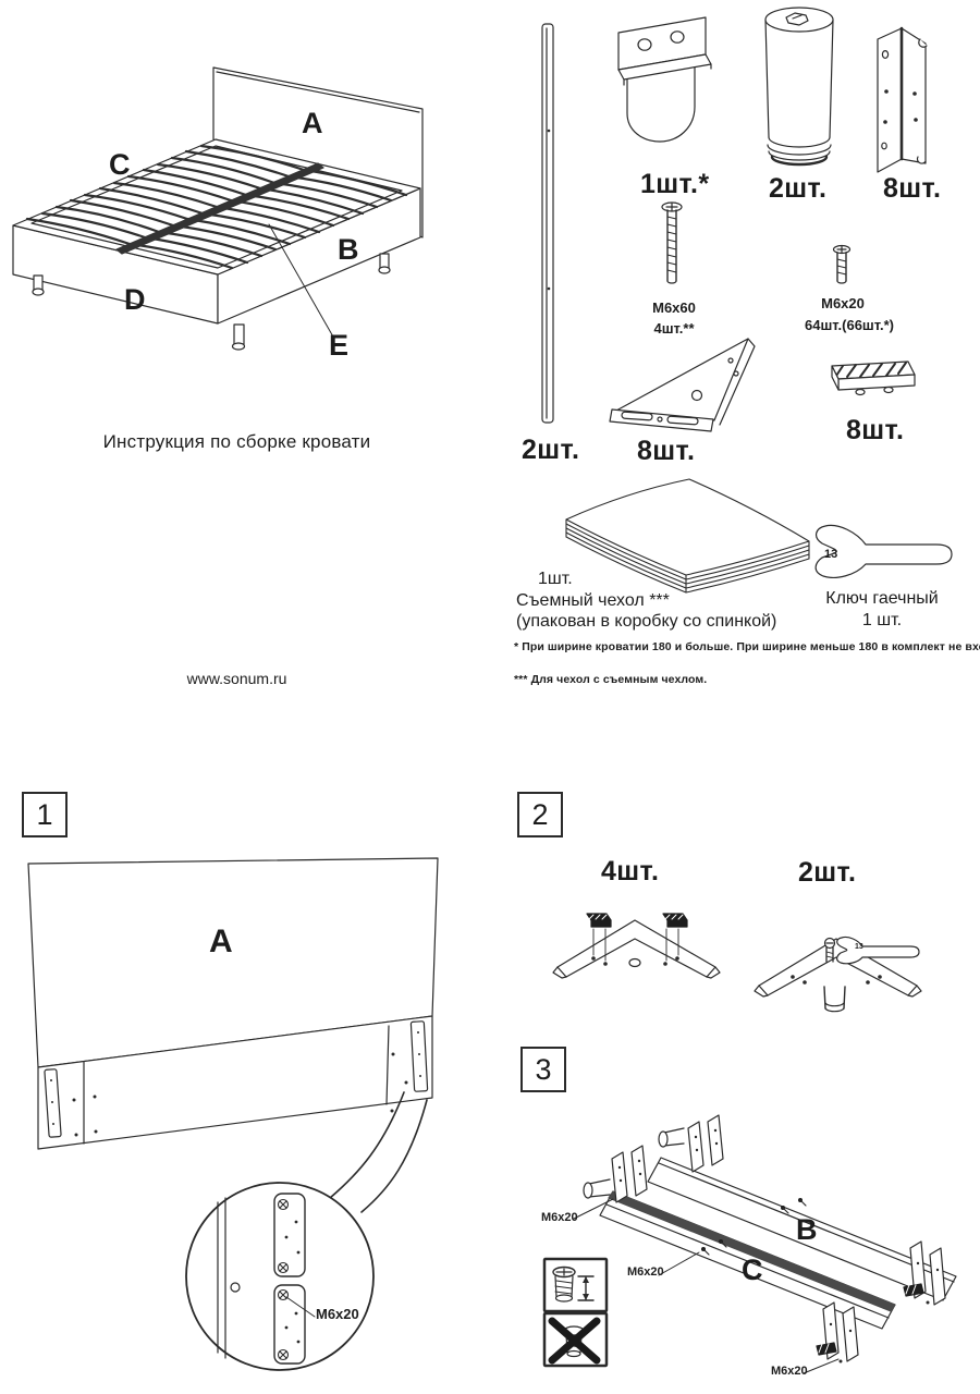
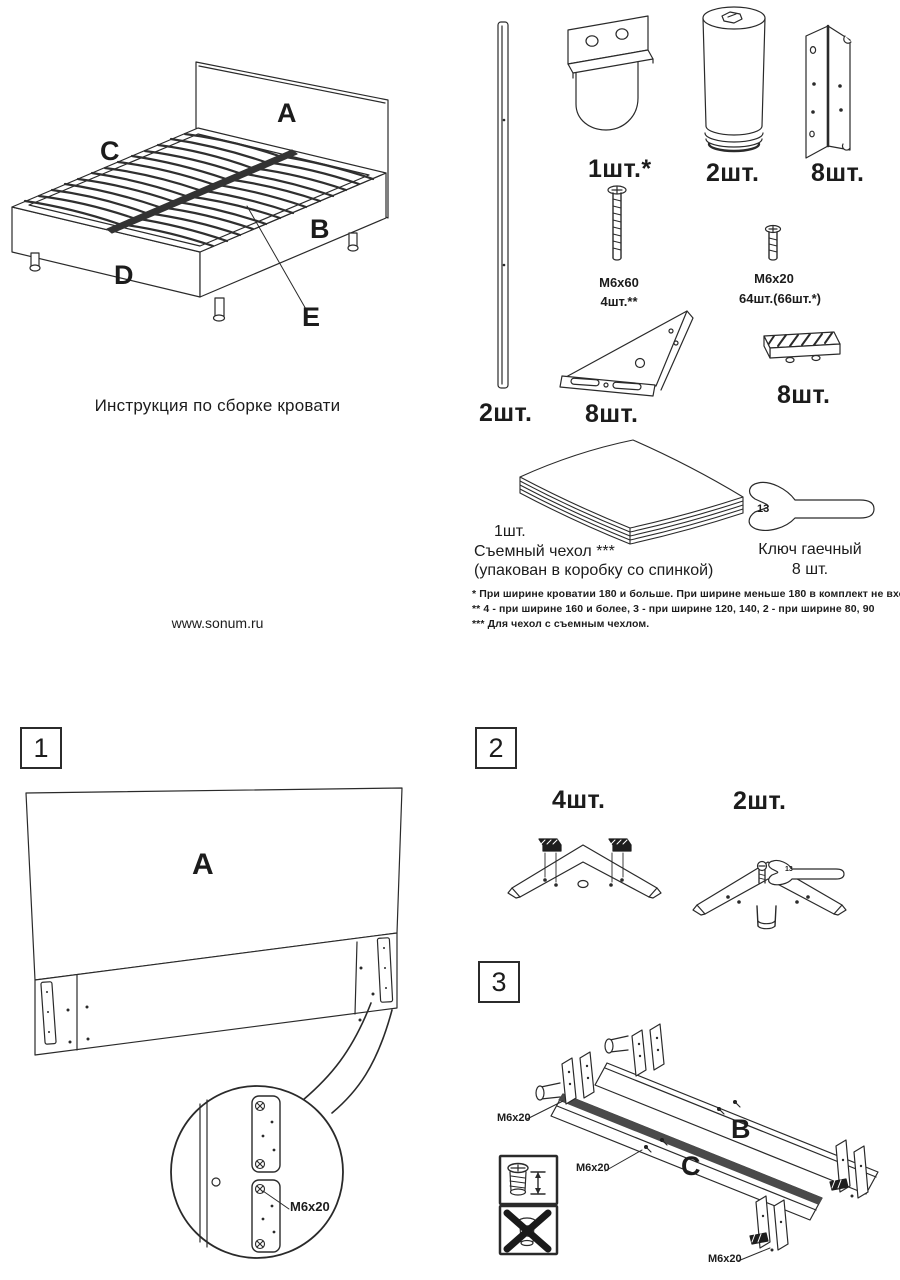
  Инструкция по сборке кровати
  www.sonum.ru
  A
  C
  B
  D
  E
  2шт.
  1шт.*
  2шт.
  8шт.
  M6x60
  4шт.**
  M6x20
  64шт.(66шт.*)
  8шт.
  8шт.
  1шт.
  Съемный чехол ***
  (упакован в коробку со спинкой)
  13
  Ключ гаечный
- 1 шт.
+ 8 шт.
  * При ширине кроватии 180 и больше. При ширине меньше 180 в комплект не вх
+ ** 4 - при ширине 160 и более, 3 - при ширине 120, 140, 2 - при ширине 80, 90
  *** Для чехол с съемным чехлом.
  1
  2
  3
  A
  M6x20
  4шт.
  2шт.
  B
  C
  M6x20
  M6x20
  M6x20
